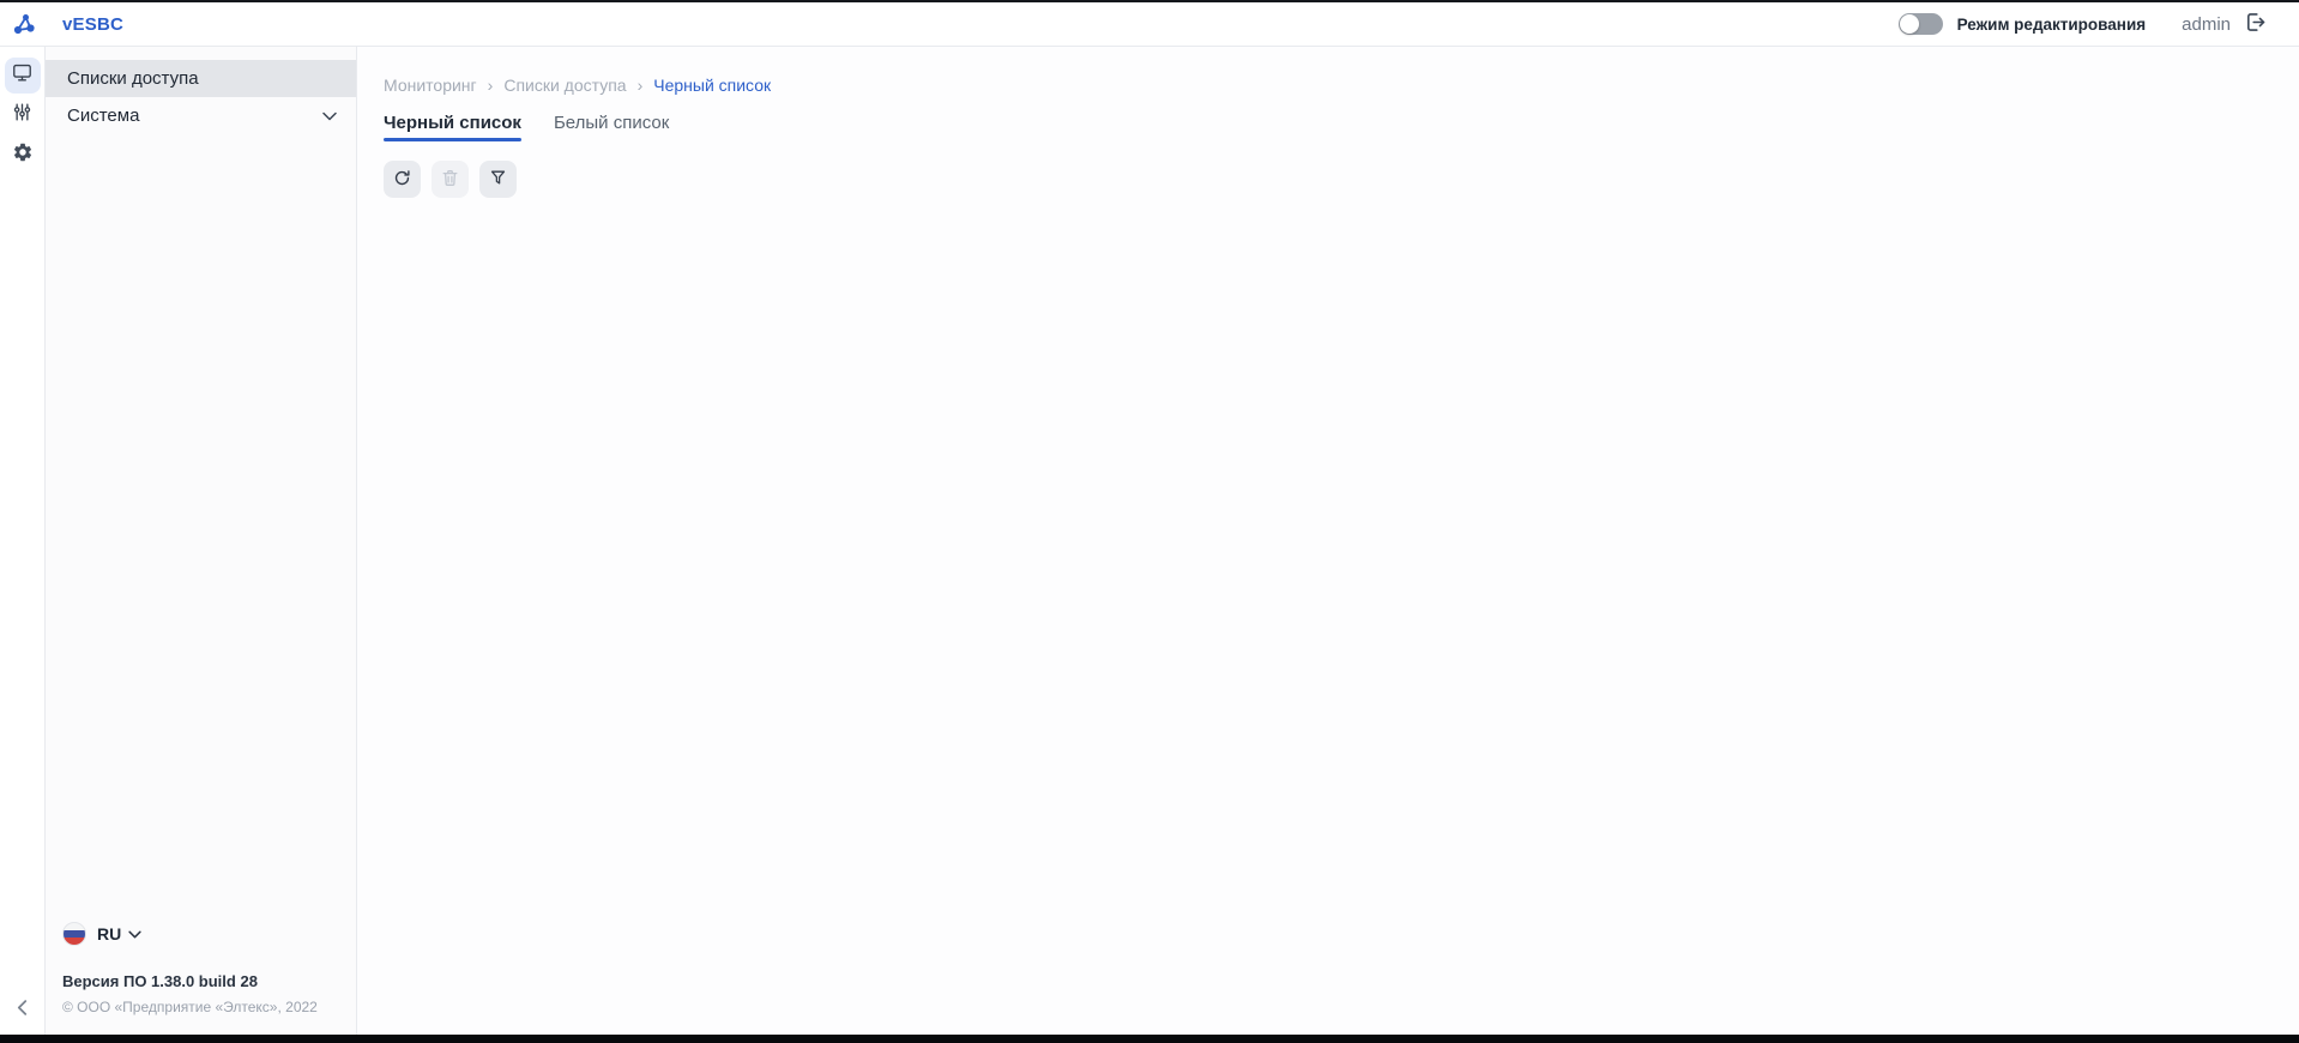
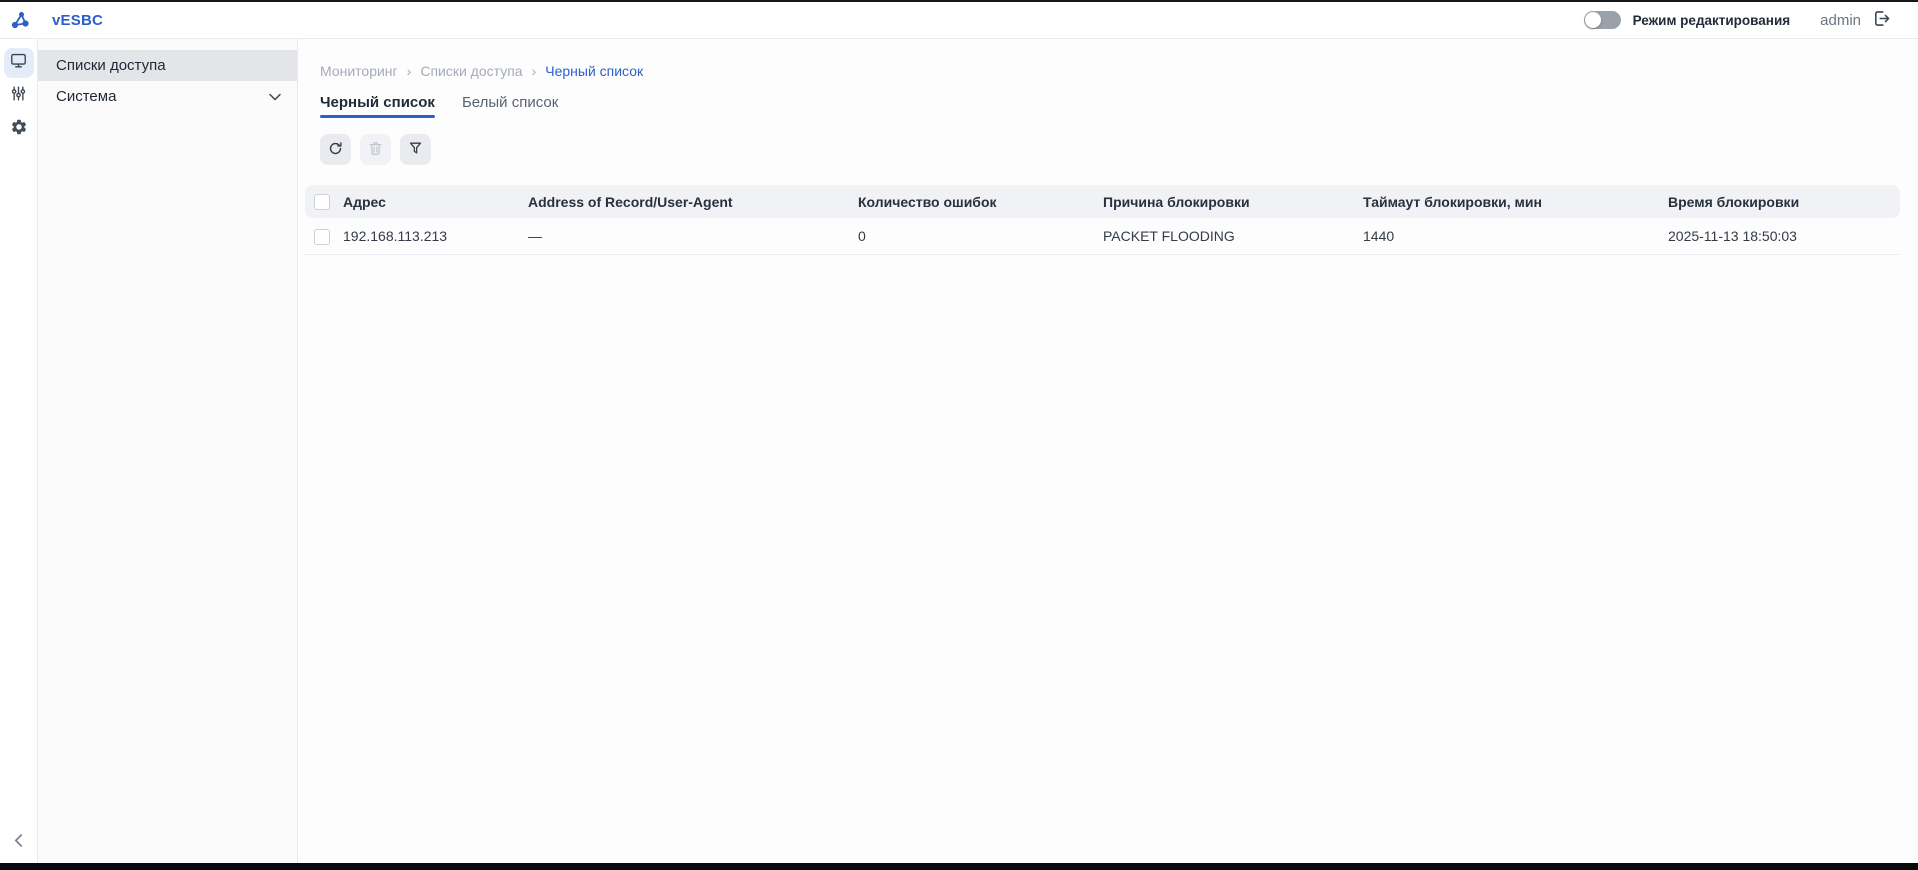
  vESBC
  Режим редактирования
  admin
  Списки доступа
  Система
- RU
- Версия ПО 1.38.0 build 28
- © ООО «Предприятие «Элтекс», 2022
  Мониторинг
  ›
  Списки доступа
  ›
  Черный список
  Черный список
  Белый список
+ 	Адрес	Address of Record/User-Agent	Количество ошибок	Причина блокировки	Таймаут блокировки, мин	Время блокировки
+ 	192.168.113.213	—	0	PACKET FLOODING	1440	2025-11-13 18:50:03
